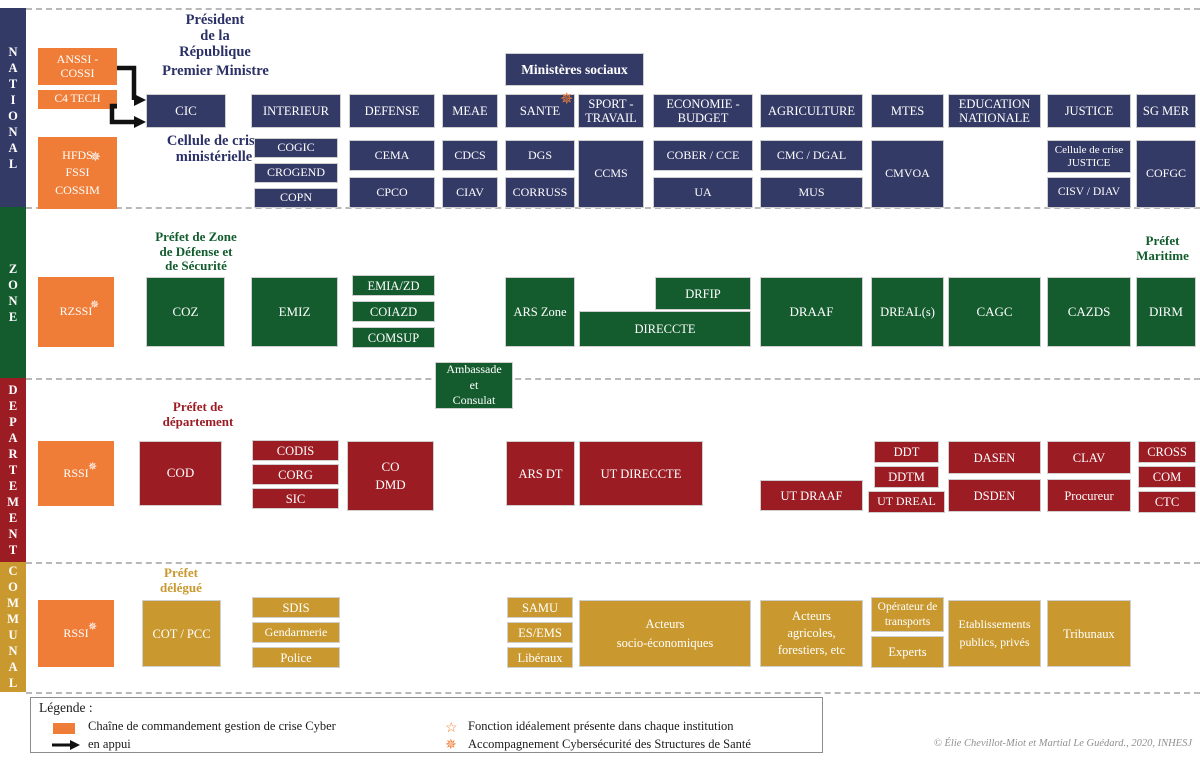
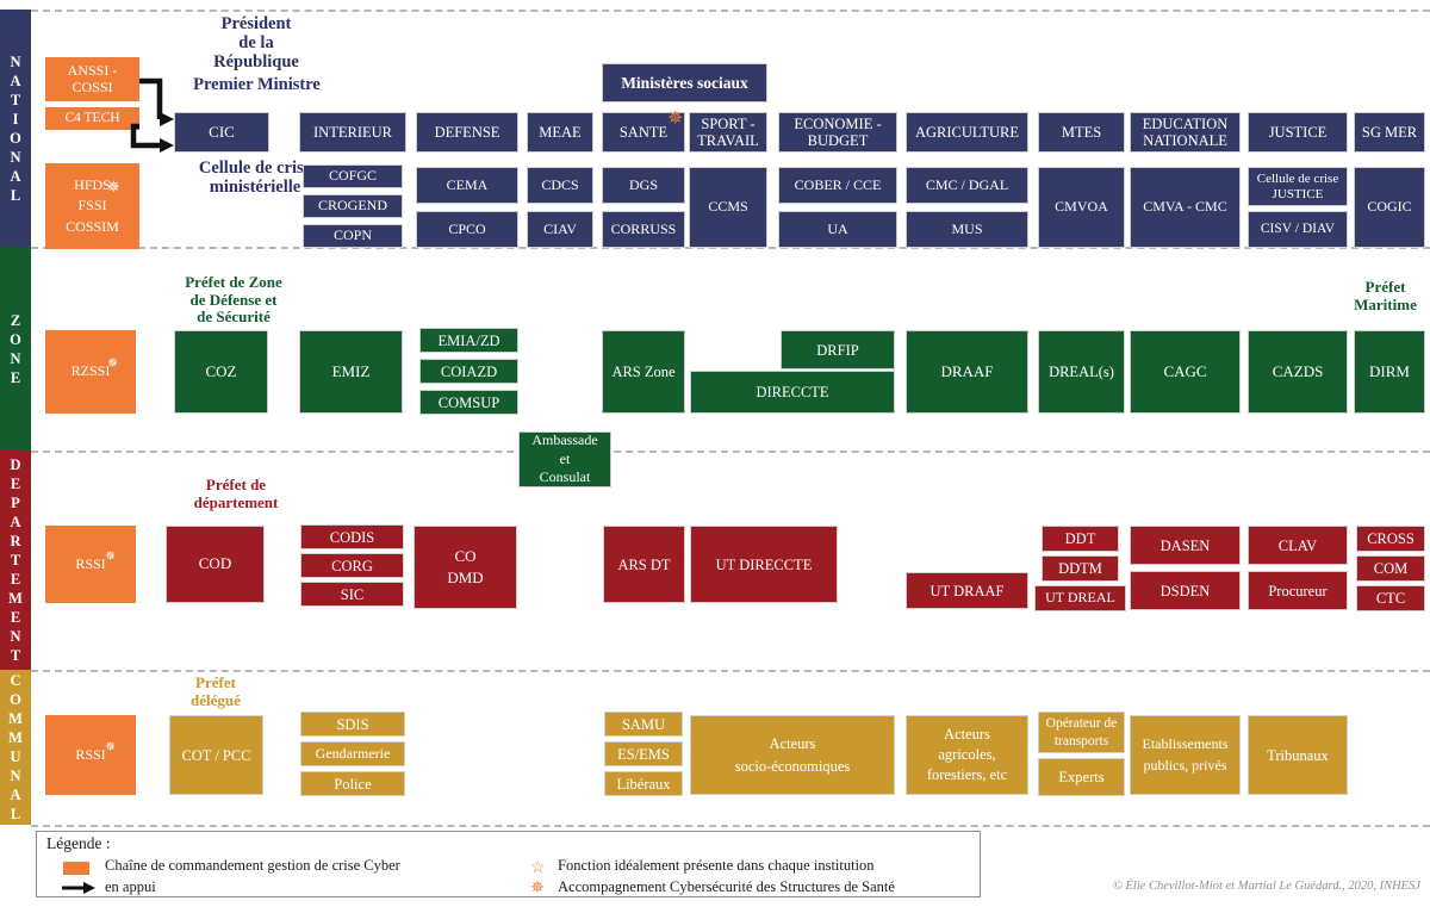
  N
  A
  T
  I
  O
  N
  A
  L
  Z
  O
  N
  E
  D
  E
  P
  A
  R
  T
  E
  M
  E
  N
  T
  C
  O
  M
  M
  U
  N
  A
  L
  Président
  de la
  République
  Premier Ministre
  Cellule de cris
  ministérielle
  ANSSI -
  COSSI
  C4 TECH
  HFDS
  FSSI
  COSSIM
  ✵
  CIC
  Ministères sociaux
  INTERIEUR
- COGIC
+ COFGC
  CROGEND
  COPN
  DEFENSE
  CEMA
  CPCO
  MEAE
  CDCS
  CIAV
  SANTE
  ✵
  DGS
  CORRUSS
  SPORT -
  TRAVAIL
  CCMS
  ECONOMIE -
  BUDGET
  COBER / CCE
  UA
  AGRICULTURE
  CMC / DGAL
  MUS
  MTES
  CMVOA
  EDUCATION
  NATIONALE
+ CMVA - CMC
  JUSTICE
  Cellule de crise
  JUSTICE
  CISV / DIAV
  SG MER
- COFGC
+ COGIC
  Préfet de Zone
  de Défense et
  de Sécurité
  Préfet
  Maritime
  RZSSI
  ✵
  COZ
  EMIZ
  EMIA/ZD
  COIAZD
  COMSUP
  ARS Zone
  DRFIP
  DIRECCTE
  DRAAF
  DREAL(s)
  CAGC
  CAZDS
  DIRM
  Ambassade
  et
  Consulat
  Préfet de
  département
  RSSI
  ✵
  COD
  CODIS
  CORG
  SIC
  CO
  DMD
  ARS DT
  UT DIRECCTE
  UT DRAAF
  DDT
  DDTM
  UT DREAL
  DASEN
  DSDEN
  CLAV
  Procureur
  CROSS
  COM
  CTC
  Préfet
  délégué
  RSSI
  ✵
  COT / PCC
  SDIS
  Gendarmerie
  Police
  SAMU
  ES/EMS
  Libéraux
  Acteurs
  socio-économiques
  Acteurs
  agricoles,
  forestiers, etc
  Opérateur de
  transports
  Experts
  Etablissements
  publics, privés
  Tribunaux
  Légende :
  Chaîne de commandement gestion de crise Cyber
  en appui
  ☆
  Fonction idéalement présente dans chaque institution
  ✵
  Accompagnement Cybersécurité des Structures de Santé
  © Élie Chevillot-Miot et Martial Le Guédard., 2020, INHESJ
